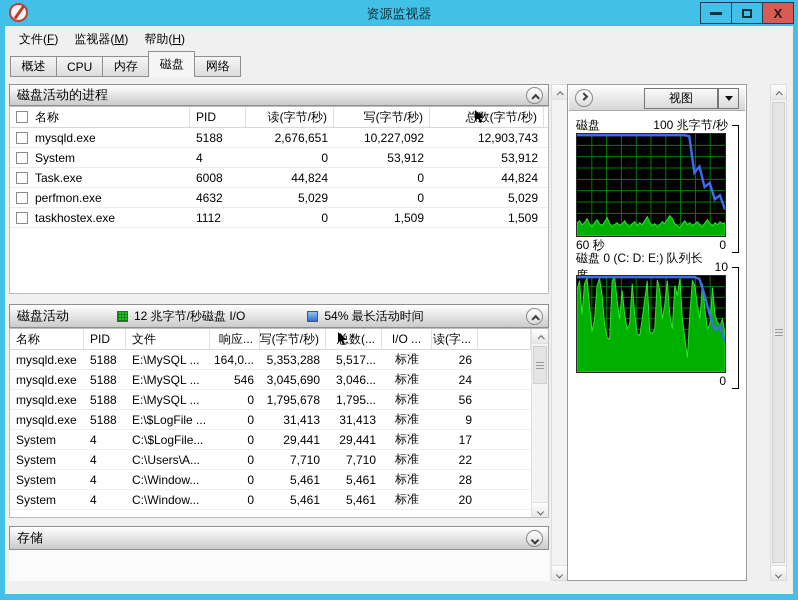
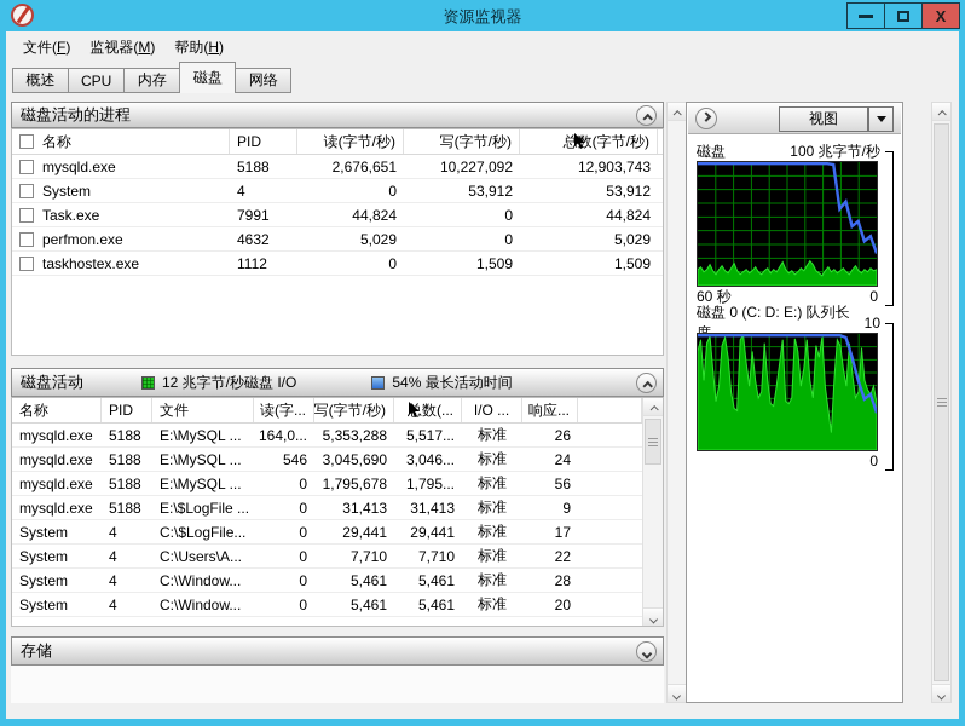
  资源监视器
  X
  文件(F)
  监视器(M)
  帮助(H)
  概述
  CPU
  内存
  磁盘
  网络
  磁盘活动的进程
  名称
  PID
  读(字节/秒)
  写(字节/秒)
  总数(字节/秒)
  mysqld.exe
  5188
  2,676,651
  10,227,092
  12,903,743
  System
  4
  0
  53,912
  53,912
  Task.exe
- 6008
+ 7991
  44,824
  0
  44,824
  perfmon.exe
  4632
  5,029
  0
  5,029
  taskhostex.exe
  1112
  0
  1,509
  1,509
  磁盘活动
  12 兆字节/秒磁盘 I/O
  54% 最长活动时间
  名称
  PID
  文件
- 响应...
+ 读(字...
  写(字节/秒)
  数(...
  I/O ...
- 读(字...
+ 响应...
  mysqld.exe
  5188
  E:\MySQL ...
  164,0...
  5,353,288
  5,517...
  标准
  26
  mysqld.exe
  5188
  E:\MySQL ...
  546
  3,045,690
  3,046...
  标准
  24
  mysqld.exe
  5188
  E:\MySQL ...
  0
  1,795,678
  1,795...
  标准
  56
  mysqld.exe
  5188
  E:\$LogFile ...
  0
  31,413
  31,413
  标准
  9
  System
  4
  C:\$LogFile...
  0
  29,441
  29,441
  标准
  17
  System
  4
  C:\Users\A...
  0
  7,710
  7,710
  标准
  22
  System
  4
  C:\Window...
  0
  5,461
  5,461
  标准
  28
  System
  4
  C:\Window...
  0
  5,461
  5,461
  标准
  20
  存储
  视图
  磁盘
  100 兆字节/秒
  60 秒
  0
  磁盘 0 (C: D: E:) 队列长
  10
  0
